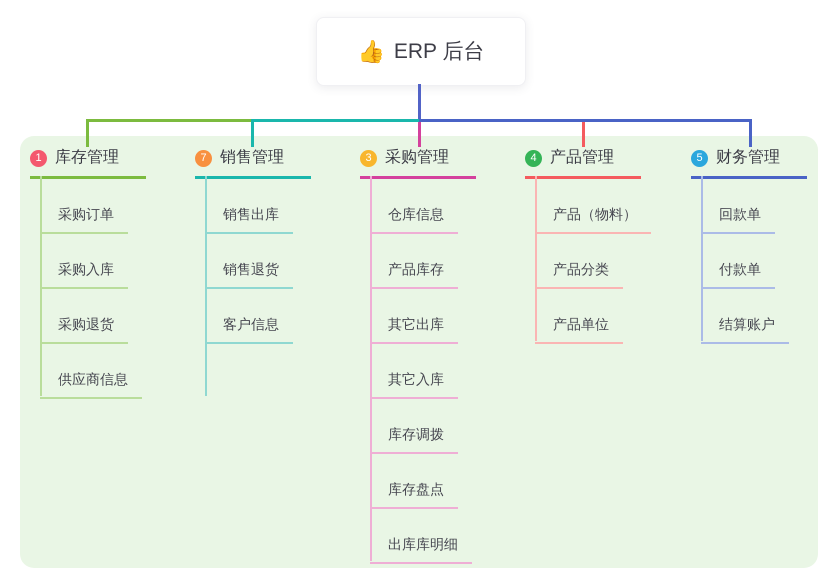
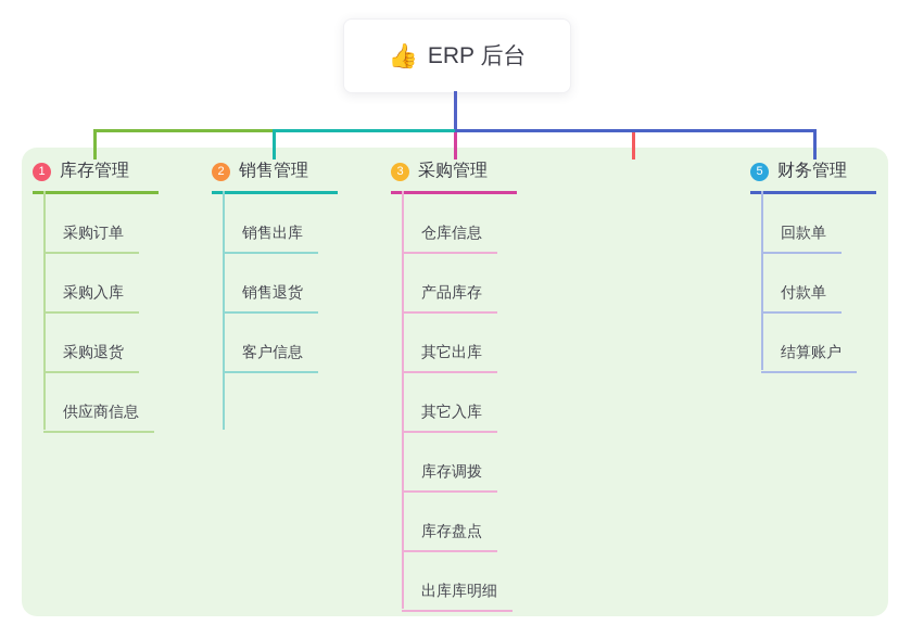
  👍
  ERP 后台
  1
  库存管理
  采购订单
  采购入库
  采购退货
  供应商信息
- 7
+ 2
  销售管理
  销售出库
  销售退货
  客户信息
  3
  采购管理
  仓库信息
  产品库存
  其它出库
  其它入库
  库存调拨
  库存盘点
  出库库明细
- 4
- 产品管理
- 产品（物料）
- 产品分类
- 产品单位
  5
  财务管理
  回款单
  付款单
  结算账户
